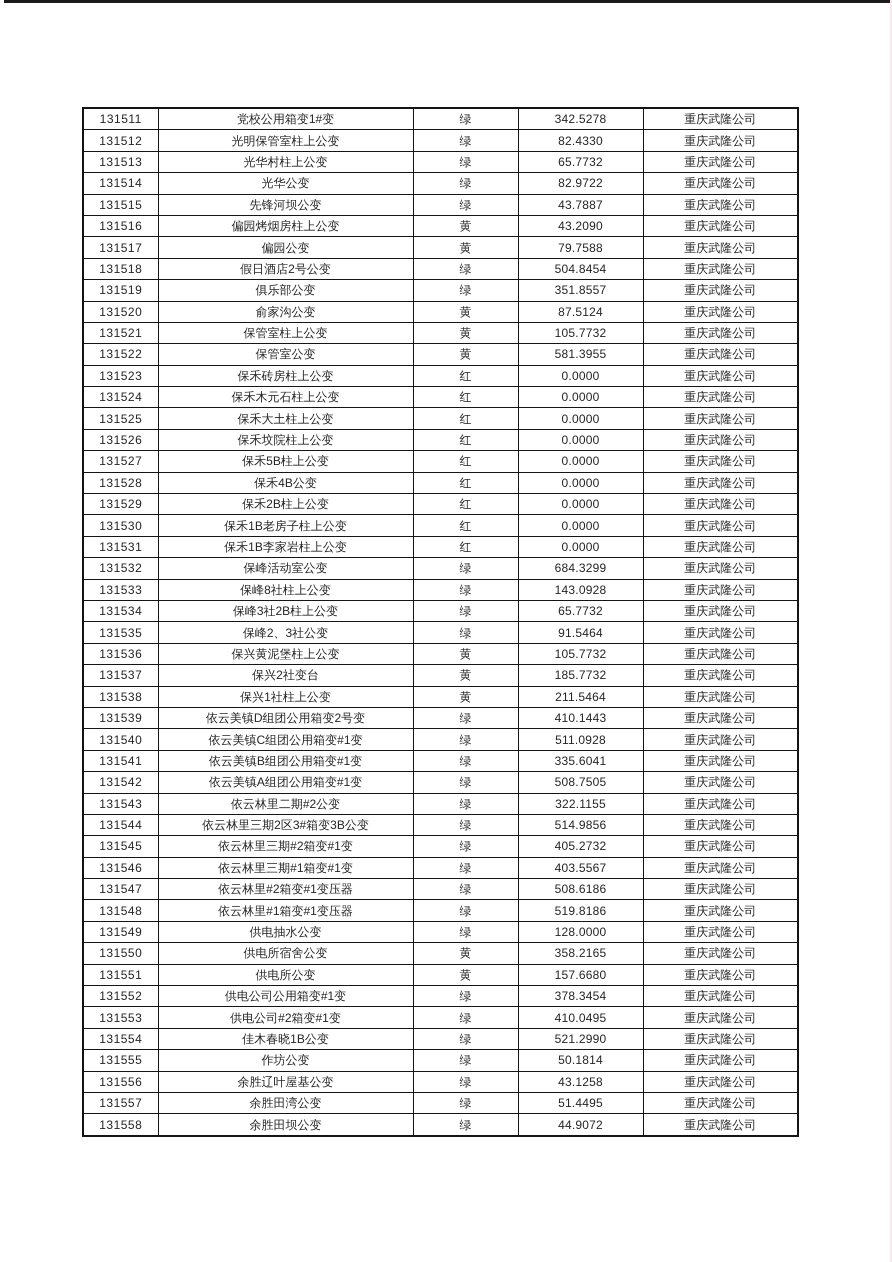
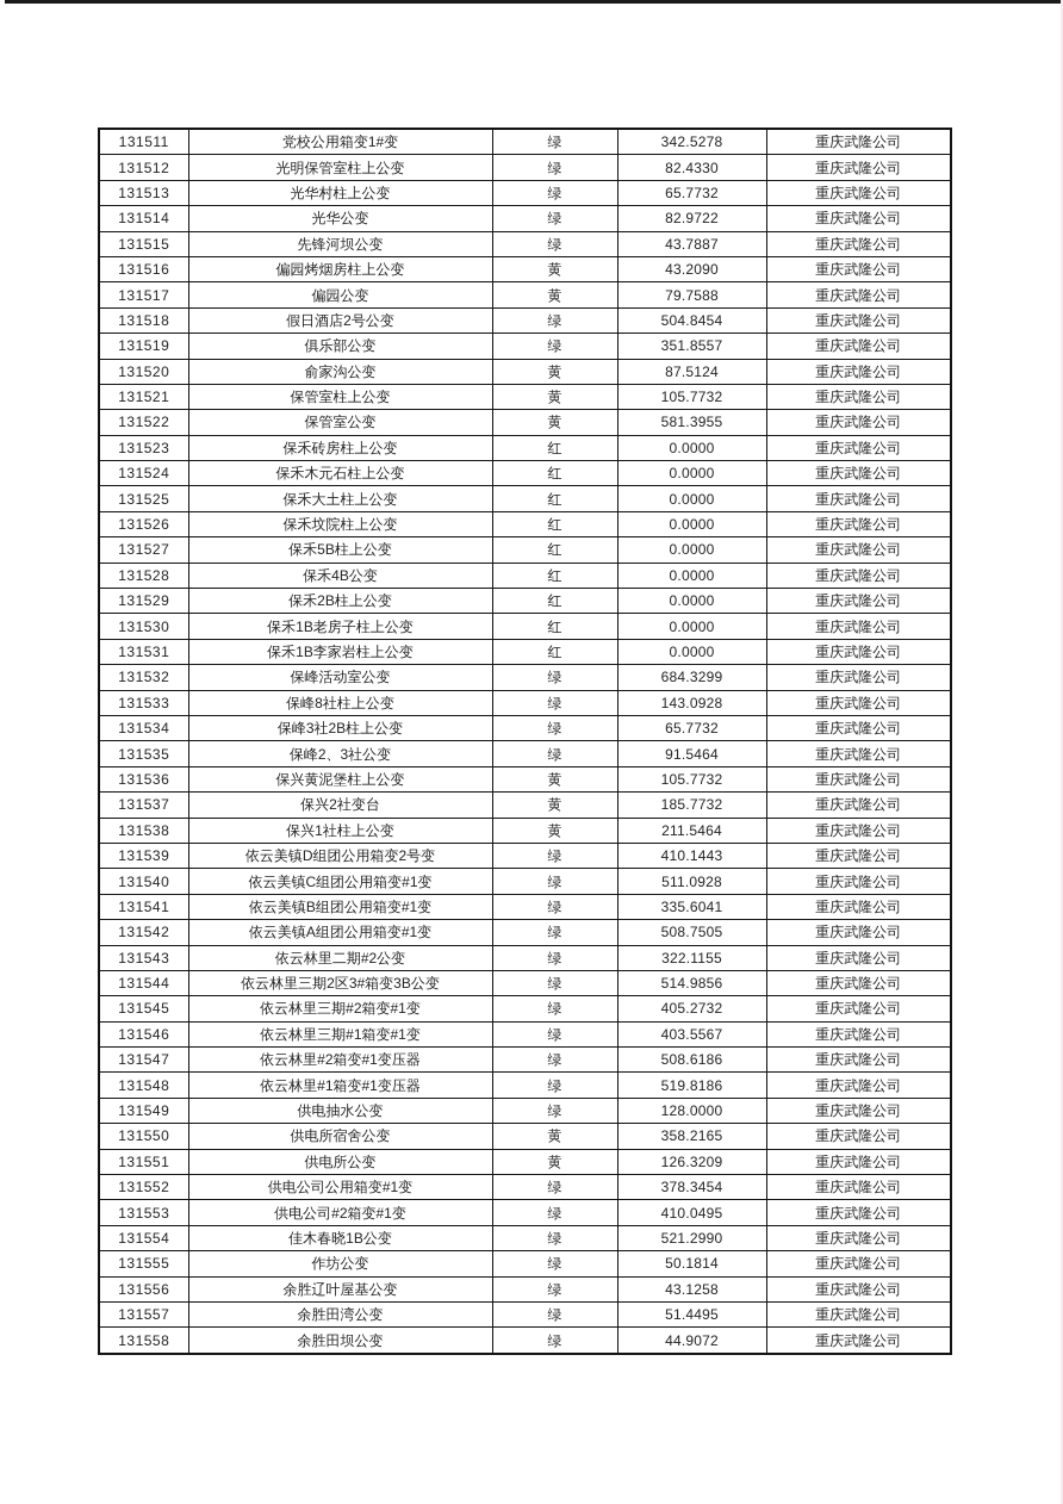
  131511	党校公用箱变1#变	绿	342.5278	重庆武隆公司
  131512	光明保管室柱上公变	绿	82.4330	重庆武隆公司
  131513	光华村柱上公变	绿	65.7732	重庆武隆公司
  131514	光华公变	绿	82.9722	重庆武隆公司
  131515	先锋河坝公变	绿	43.7887	重庆武隆公司
  131516	偏园烤烟房柱上公变	黄	43.2090	重庆武隆公司
  131517	偏园公变	黄	79.7588	重庆武隆公司
  131518	假日酒店2号公变	绿	504.8454	重庆武隆公司
  131519	俱乐部公变	绿	351.8557	重庆武隆公司
  131520	俞家沟公变	黄	87.5124	重庆武隆公司
  131521	保管室柱上公变	黄	105.7732	重庆武隆公司
  131522	保管室公变	黄	581.3955	重庆武隆公司
  131523	保禾砖房柱上公变	红	0.0000	重庆武隆公司
  131524	保禾木元石柱上公变	红	0.0000	重庆武隆公司
  131525	保禾大土柱上公变	红	0.0000	重庆武隆公司
  131526	保禾坟院柱上公变	红	0.0000	重庆武隆公司
  131527	保禾5B柱上公变	红	0.0000	重庆武隆公司
  131528	保禾4B公变	红	0.0000	重庆武隆公司
  131529	保禾2B柱上公变	红	0.0000	重庆武隆公司
  131530	保禾1B老房子柱上公变	红	0.0000	重庆武隆公司
  131531	保禾1B李家岩柱上公变	红	0.0000	重庆武隆公司
  131532	保峰活动室公变	绿	684.3299	重庆武隆公司
  131533	保峰8社柱上公变	绿	143.0928	重庆武隆公司
  131534	保峰3社2B柱上公变	绿	65.7732	重庆武隆公司
  131535	保峰2、3社公变	绿	91.5464	重庆武隆公司
  131536	保兴黄泥堡柱上公变	黄	105.7732	重庆武隆公司
  131537	保兴2社变台	黄	185.7732	重庆武隆公司
  131538	保兴1社柱上公变	黄	211.5464	重庆武隆公司
  131539	依云美镇D组团公用箱变2号变	绿	410.1443	重庆武隆公司
  131540	依云美镇C组团公用箱变#1变	绿	511.0928	重庆武隆公司
  131541	依云美镇B组团公用箱变#1变	绿	335.6041	重庆武隆公司
  131542	依云美镇A组团公用箱变#1变	绿	508.7505	重庆武隆公司
  131543	依云林里二期#2公变	绿	322.1155	重庆武隆公司
  131544	依云林里三期2区3#箱变3B公变	绿	514.9856	重庆武隆公司
  131545	依云林里三期#2箱变#1变	绿	405.2732	重庆武隆公司
  131546	依云林里三期#1箱变#1变	绿	403.5567	重庆武隆公司
  131547	依云林里#2箱变#1变压器	绿	508.6186	重庆武隆公司
  131548	依云林里#1箱变#1变压器	绿	519.8186	重庆武隆公司
  131549	供电抽水公变	绿	128.0000	重庆武隆公司
  131550	供电所宿舍公变	黄	358.2165	重庆武隆公司
- 131551	供电所公变	黄	157.6680	重庆武隆公司
+ 131551	供电所公变	黄	126.3209	重庆武隆公司
  131552	供电公司公用箱变#1变	绿	378.3454	重庆武隆公司
  131553	供电公司#2箱变#1变	绿	410.0495	重庆武隆公司
  131554	佳木春晓1B公变	绿	521.2990	重庆武隆公司
  131555	作坊公变	绿	50.1814	重庆武隆公司
  131556	余胜辽叶屋基公变	绿	43.1258	重庆武隆公司
  131557	余胜田湾公变	绿	51.4495	重庆武隆公司
  131558	余胜田坝公变	绿	44.9072	重庆武隆公司
